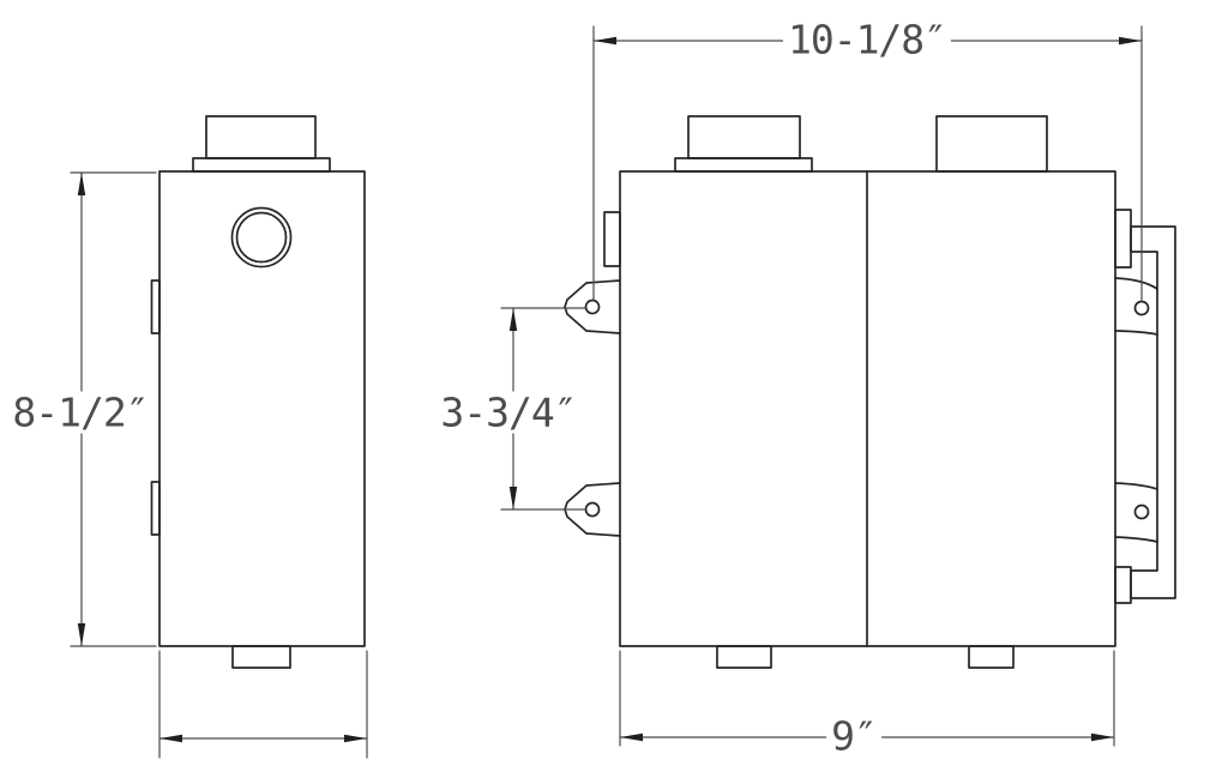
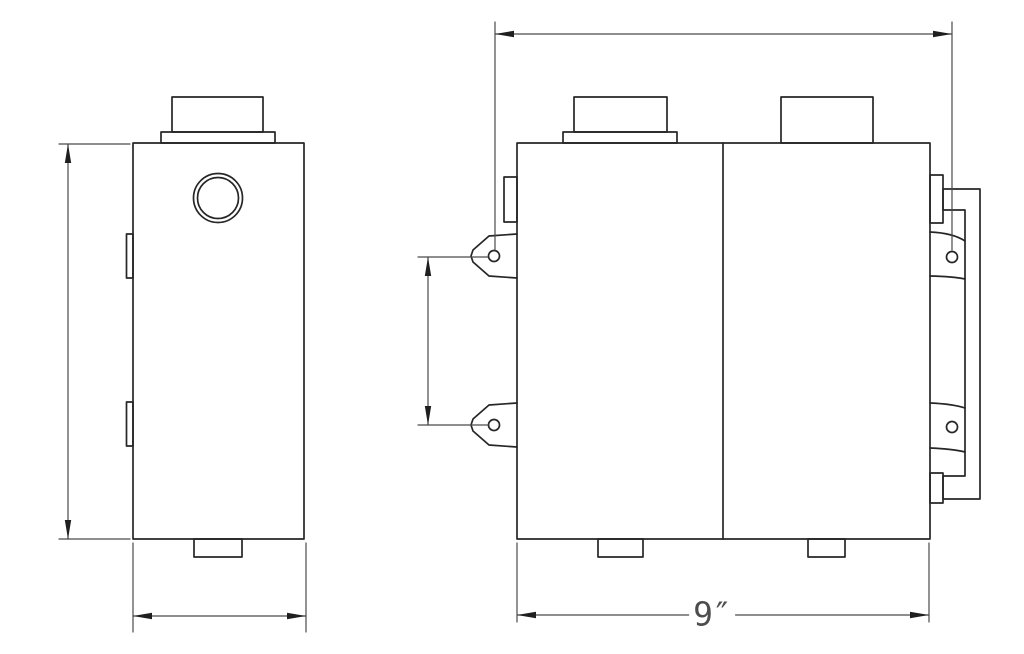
- 10-1/8″
- 8-1/2″
- 3-3/4″
  9″
